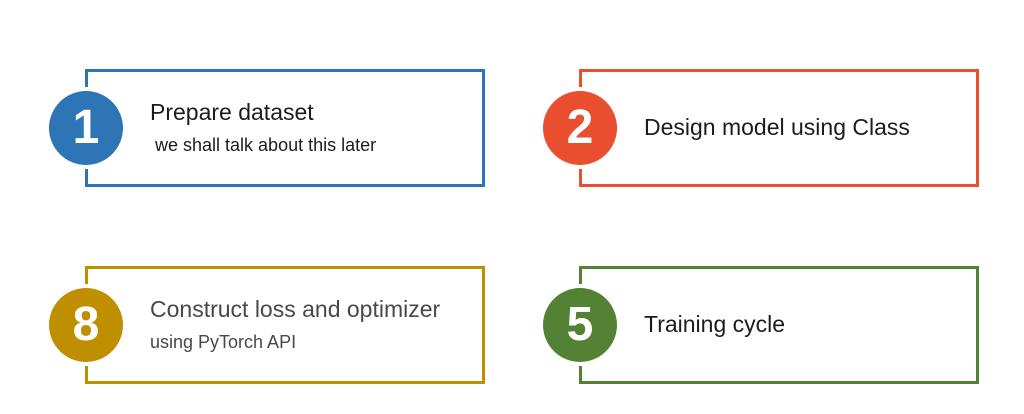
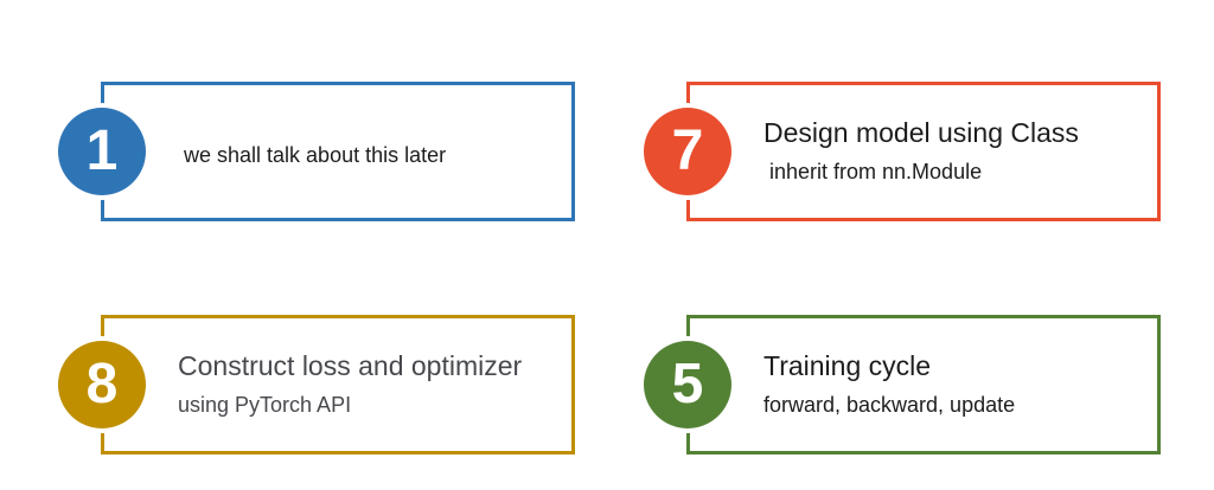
  1
- Prepare dataset
  we shall talk about this later
- 2
+ 7
  Design model using Class
+ inherit from nn.Module
  8
  Construct loss and optimizer
  using PyTorch API
  5
  Training cycle
+ forward, backward, update
